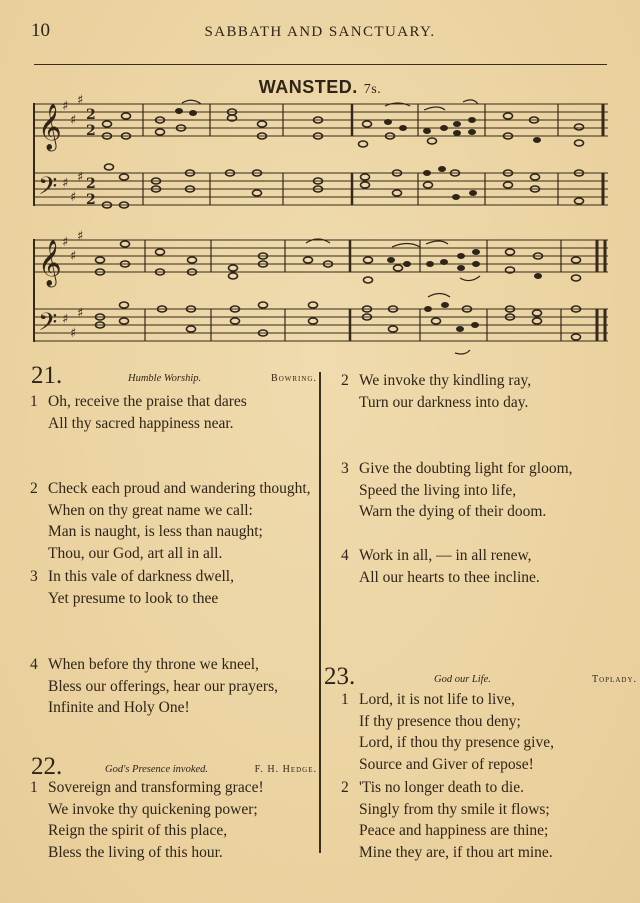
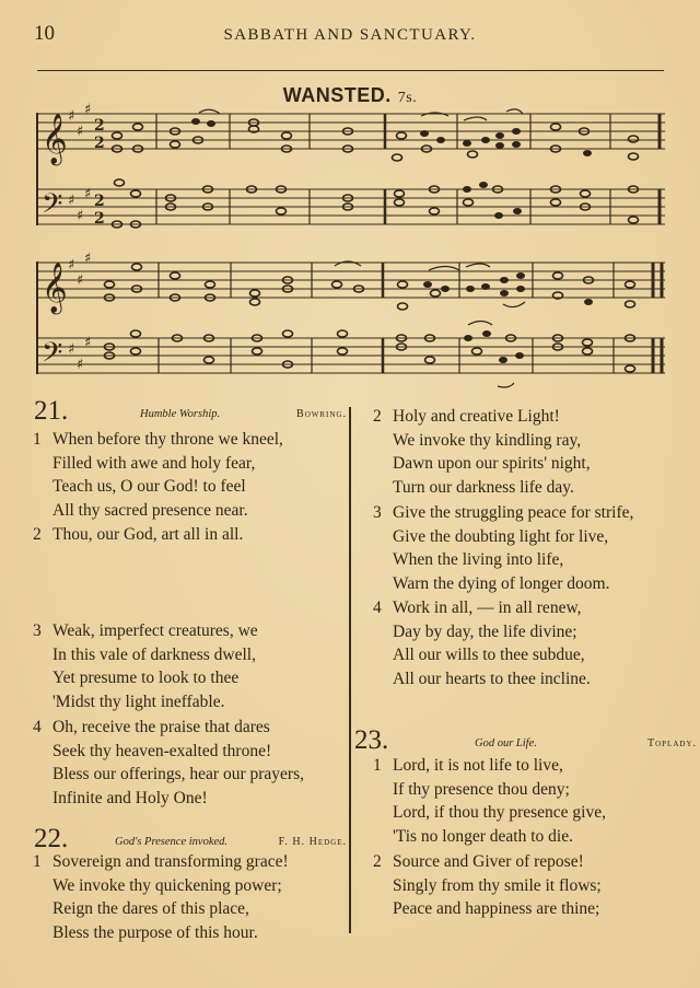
  10
  SABBATH AND SANCTUARY.
  WANSTED. 7s.
  𝄞
  𝄢
  𝄞
  𝄢
  ♯
  ♯
  ♯
  ♯
  ♯
  ♯
  ♯
  ♯
  ♯
  ♯
  ♯
  ♯
  2
  2
  2
  2
  21.
  Humble Worship.
  Bowring.
  1
- Oh, receive the praise that dares
+ When before thy throne we kneel,
+ Filled with awe and holy fear,
+ Teach us, O our God! to feel
- All thy sacred happiness near.
+ All thy sacred presence near.
  2
- Check each proud and wandering thought,
- When on thy great name we call:
- Man is naught, is less than naught;
  Thou, our God, art all in all.
  3
+ Weak, imperfect creatures, we
  In this vale of darkness dwell,
  Yet presume to look to thee
+ 'Midst thy light ineffable.
  4
- When before thy throne we kneel,
+ Oh, receive the praise that dares
+ Seek thy heaven-exalted throne!
  Bless our offerings, hear our prayers,
  Infinite and Holy One!
  22.
  God's Presence invoked.
  F. H. Hedge.
  1
  Sovereign and transforming grace!
  We invoke thy quickening power;
- Reign the spirit of this place,
+ Reign the dares of this place,
- Bless the living of this hour.
+ Bless the purpose of this hour.
  2
+ Holy and creative Light!
  We invoke thy kindling ray,
+ Dawn upon our spirits' night,
- Turn our darkness into day.
+ Turn our darkness life day.
  3
+ Give the struggling peace for strife,
- Give the doubting light for gloom,
+ Give the doubting light for live,
- Speed the living into life,
+ When the living into life,
- Warn the dying of their doom.
+ Warn the dying of longer doom.
  4
  Work in all, — in all renew,
+ Day by day, the life divine;
+ All our wills to thee subdue,
  All our hearts to thee incline.
  23.
  God our Life.
  Toplady.
  1
  Lord, it is not life to live,
  If thy presence thou deny;
  Lord, if thou thy presence give,
- Source and Giver of repose!
+ 'Tis no longer death to die.
  2
- 'Tis no longer death to die.
+ Source and Giver of repose!
  Singly from thy smile it flows;
  Peace and happiness are thine;
- Mine they are, if thou art mine.
